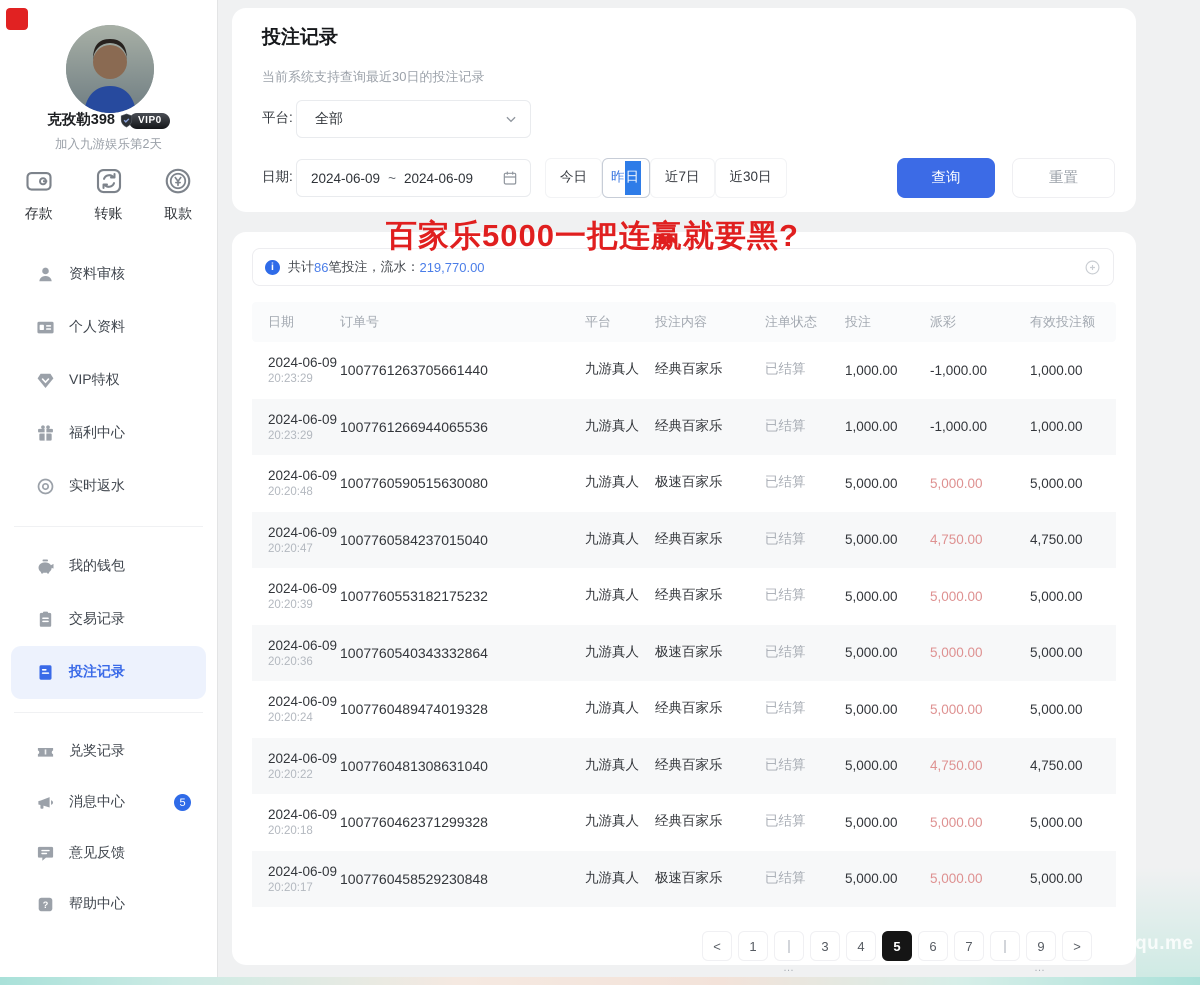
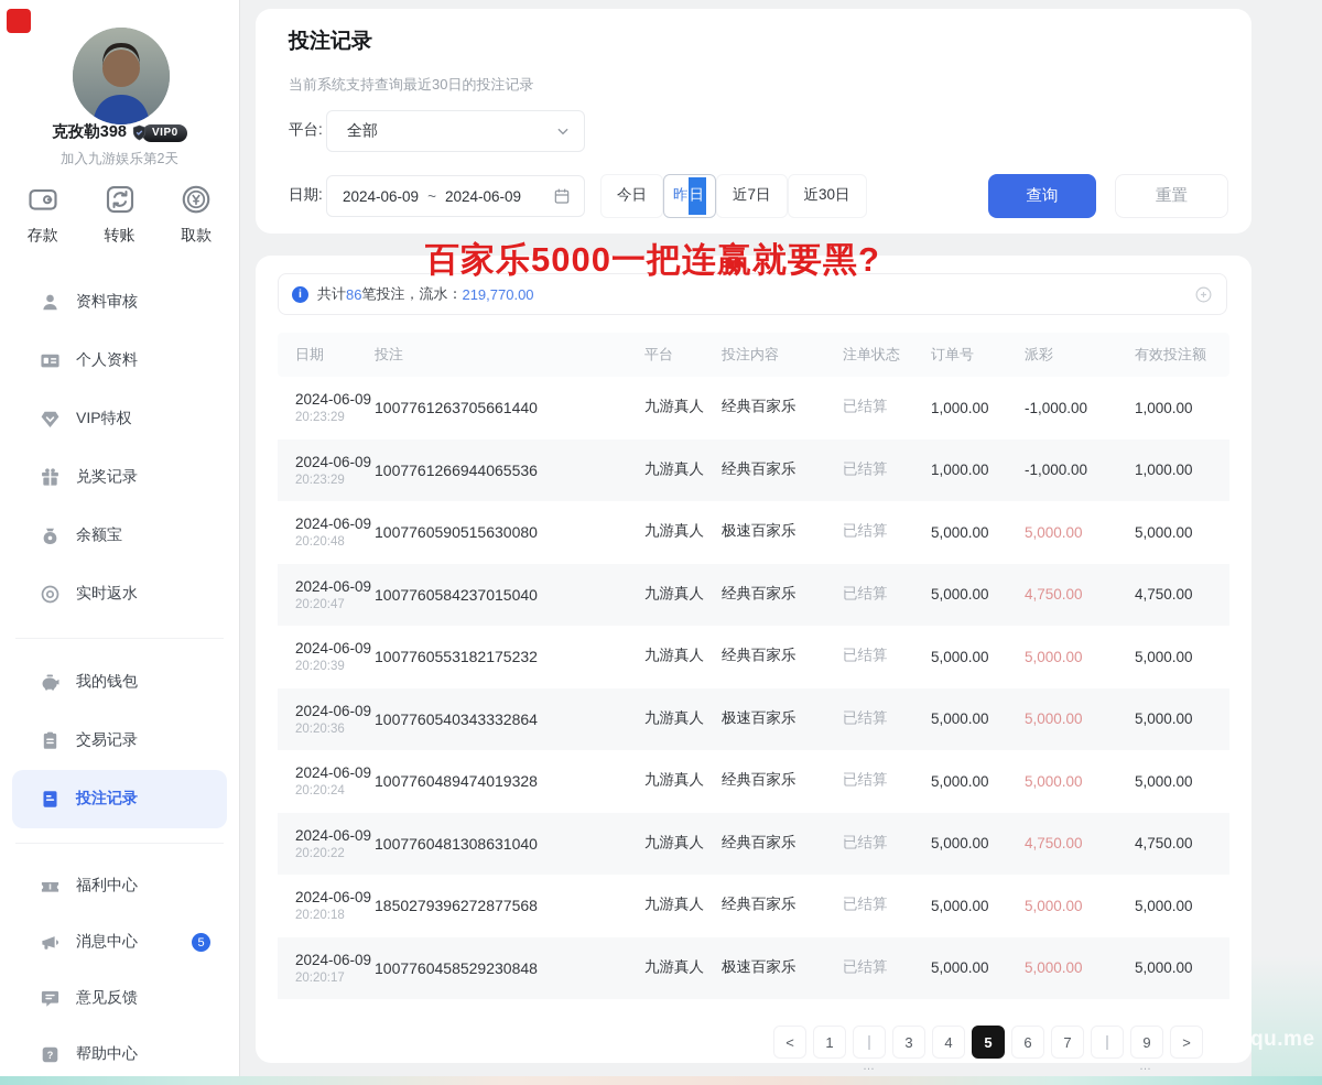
  克孜勒398
  VIP0
  加入九游娱乐第2天
  存款
  转账
  取款
  资料审核
  个人资料
  VIP特权
- 福利中心
+ 兑奖记录
+ 余额宝
  实时返水
  我的钱包
  交易记录
  投注记录
- 兑奖记录
+ 福利中心
  消息中心
  5
  意见反馈
  ?
  帮助中心
  投注记录
  当前系统支持查询最近30日的投注记录
  平台:
  全部
  日期:
  2024-06-09
  ~
  2024-06-09
  今日
  昨
  日
  近7日
  近30日
  查询
  重置
  百家乐5000一把连赢就要黑?
  共计
  86
  笔投注，流水：
  219,770.00
  日期
- 订单号
+ 投注
  平台
  投注内容
  注单状态
- 投注
+ 订单号
  派彩
  有效投注额
  2024-06-09
  20:23:29
  1007761263705661440
  九游真人
  经典百家乐
  已结算
  1,000.00
  -1,000.00
  1,000.00
  2024-06-09
  20:23:29
  1007761266944065536
  九游真人
  经典百家乐
  已结算
  1,000.00
  -1,000.00
  1,000.00
  2024-06-09
  20:20:48
  1007760590515630080
  九游真人
  极速百家乐
  已结算
  5,000.00
  5,000.00
  5,000.00
  2024-06-09
  20:20:47
  1007760584237015040
  九游真人
  经典百家乐
  已结算
  5,000.00
  4,750.00
  4,750.00
  2024-06-09
  20:20:39
  1007760553182175232
  九游真人
  经典百家乐
  已结算
  5,000.00
  5,000.00
  5,000.00
  2024-06-09
  20:20:36
  1007760540343332864
  九游真人
  极速百家乐
  已结算
  5,000.00
  5,000.00
  5,000.00
  2024-06-09
  20:20:24
  1007760489474019328
  九游真人
  经典百家乐
  已结算
  5,000.00
  5,000.00
  5,000.00
  2024-06-09
  20:20:22
  1007760481308631040
  九游真人
  经典百家乐
  已结算
  5,000.00
  4,750.00
  4,750.00
  2024-06-09
  20:20:18
- 1007760462371299328
+ 1850279396272877568
  九游真人
  经典百家乐
  已结算
  5,000.00
  5,000.00
  5,000.00
  2024-06-09
  20:20:17
  1007760458529230848
  九游真人
  极速百家乐
  已结算
  5,000.00
  5,000.00
  5,000.00
  <
  1
  3
  4
  5
  6
  7
  9
  >
  …
  …
  squ.me
